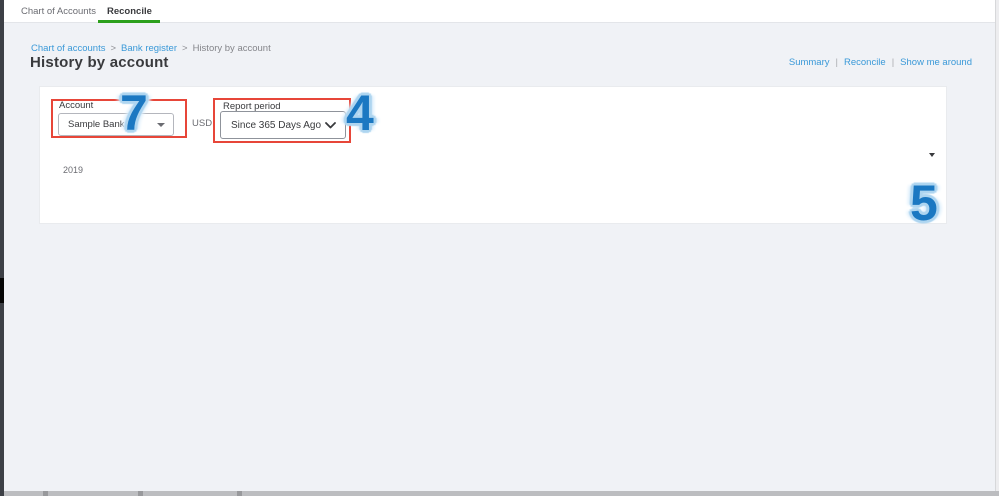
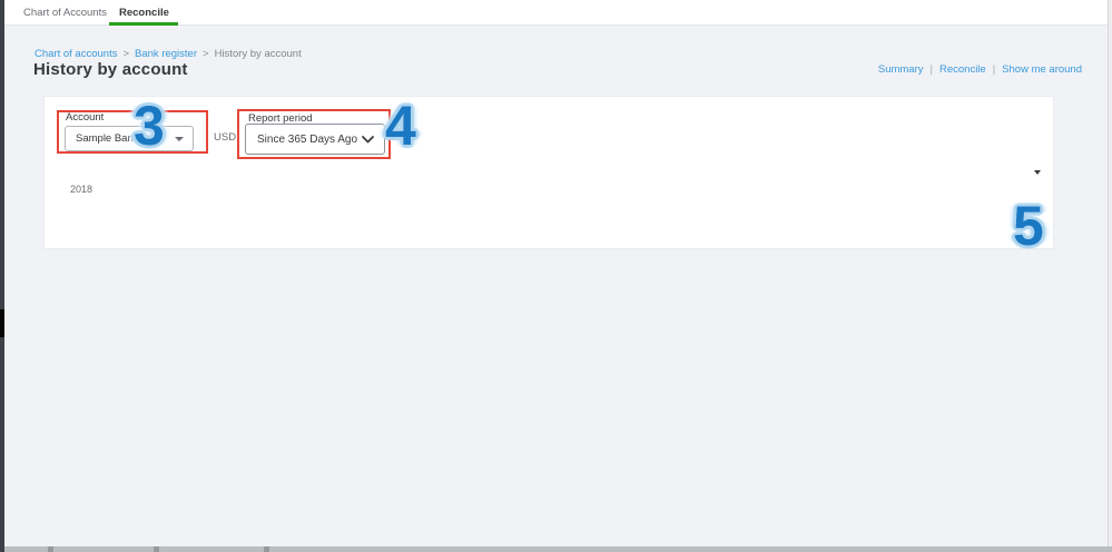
  Chart of Accounts
  Reconcile
  Chart of accounts > Bank register > History by account
  History by account
  Summary | Reconcile | Show me around
  Account
  Sample Bank
  USD
  Report period
  Since 365 Days Ago
- 2019
+ 2018
- 7
+ 3
  4
  5
